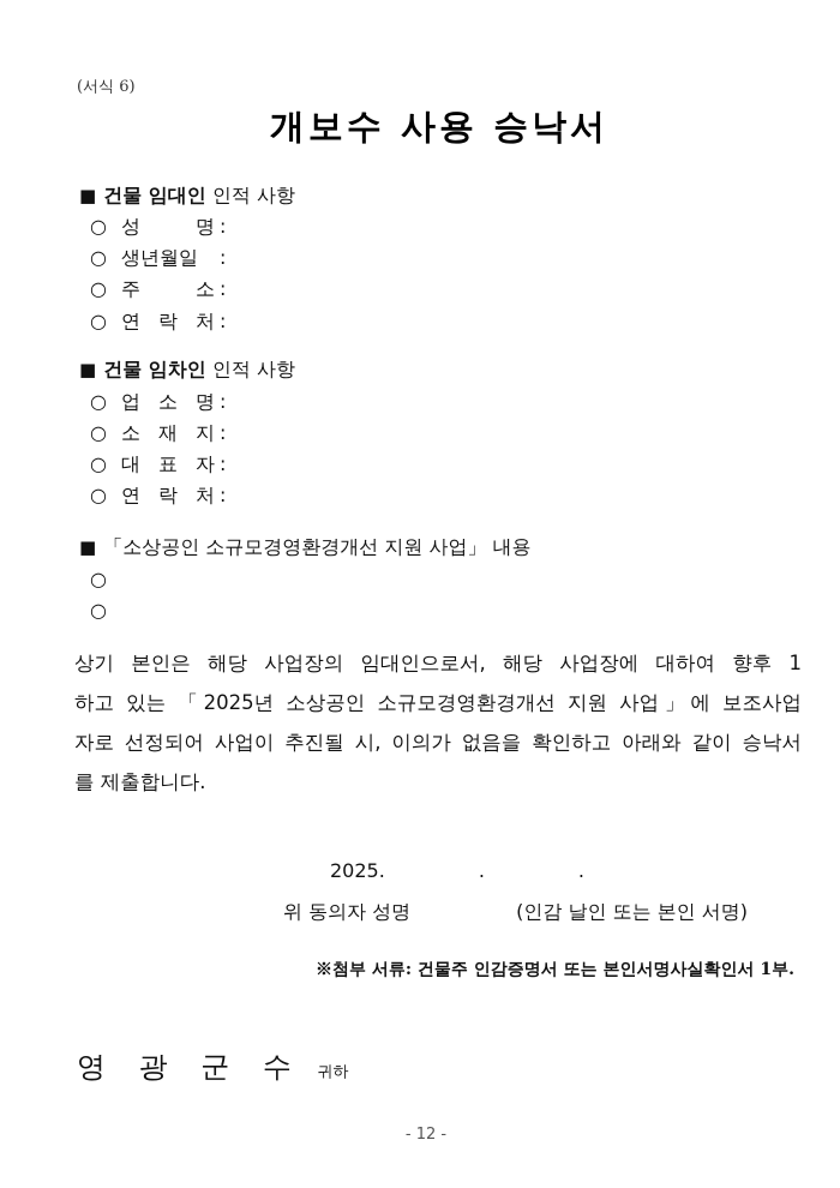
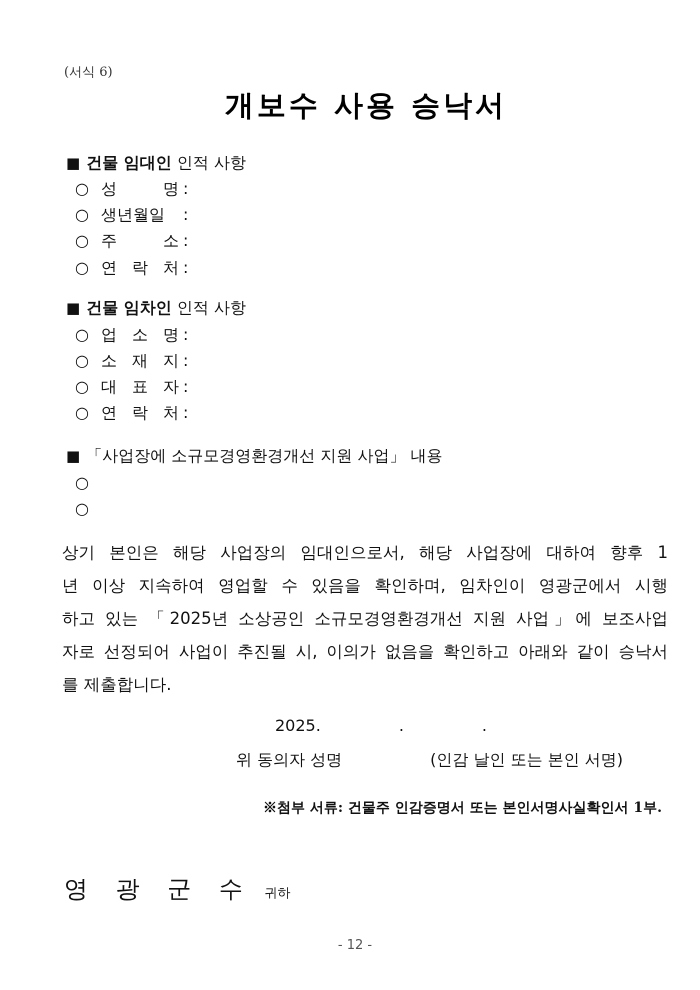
  (서식 6)
  개보수 사용 승낙서
  ■ 건물 임대인 인적 사항
  ○ 성 명 :
  ○ 생년월일 :
  ○ 주 소 :
  ○ 연 락 처 :
  ■ 건물 임차인 인적 사항
  ○ 업 소 명 :
  ○ 소 재 지 :
  ○ 대 표 자 :
  ○ 연 락 처 :
- ■ 「소상공인 소규모경영환경개선 지원 사업」 내용
+ ■ 「사업장에 소규모경영환경개선 지원 사업」 내용
  ○
  ○
  상기 본인은 해당 사업장의 임대인으로서, 해당 사업장에 대하여 향후 1
+ 년 이상 지속하여 영업할 수 있음을 확인하며, 임차인이 영광군에서 시행
  하고 있는 「2025년 소상공인 소규모경영환경개선 지원 사업」에 보조사업
  자로 선정되어 사업이 추진될 시, 이의가 없음을 확인하고 아래와 같이 승낙서
  를 제출합니다.
  2025. . .
  위 동의자 성명 (인감 날인 또는 본인 서명)
  ※첨부 서류: 건물주 인감증명서 또는 본인서명사실확인서 1부.
  영 광 군 수 귀하
  - 12 -
